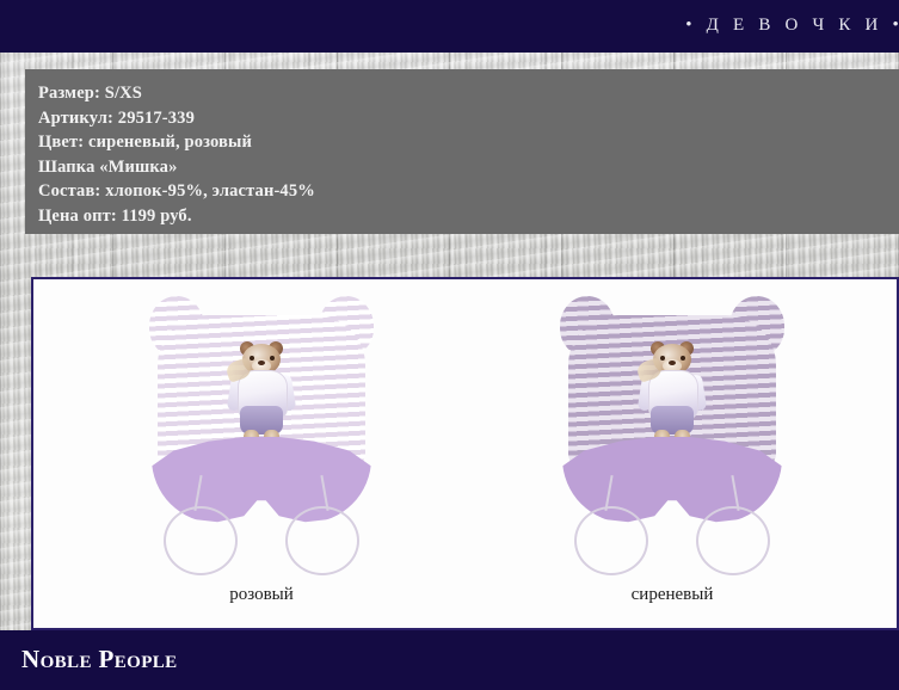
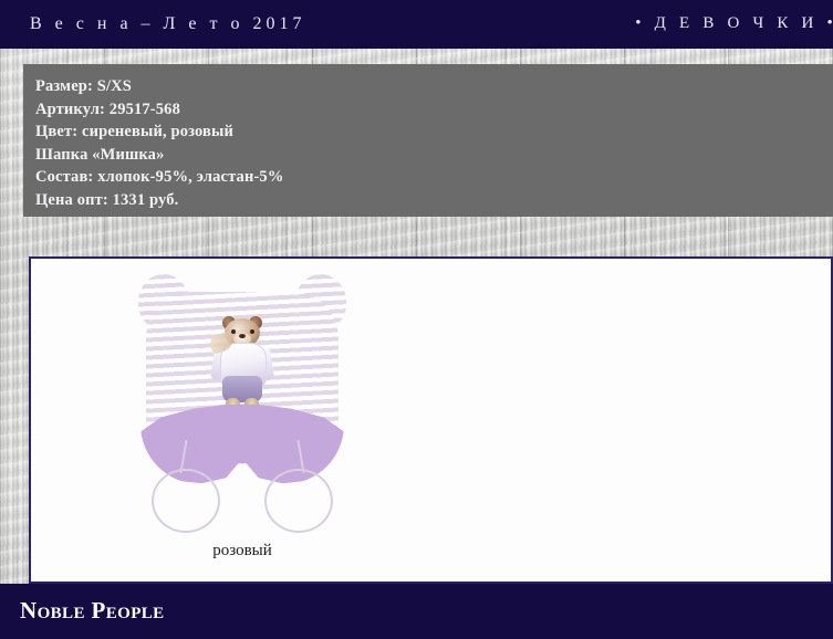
+ В е с н а – Л е т о 2017
  • Д Е В О Ч К И •
  Размер: S/XS
- Артикул: 29517-339
+ Артикул: 29517-568
  Цвет: сиреневый, розовый
  Шапка «Мишка»
- Состав: хлопок-95%, эластан-45%
+ Состав: хлопок-95%, эластан-5%
- Цена опт: 1199 руб.
+ Цена опт: 1331 руб.
  розовый
- сиреневый
  Noble People
